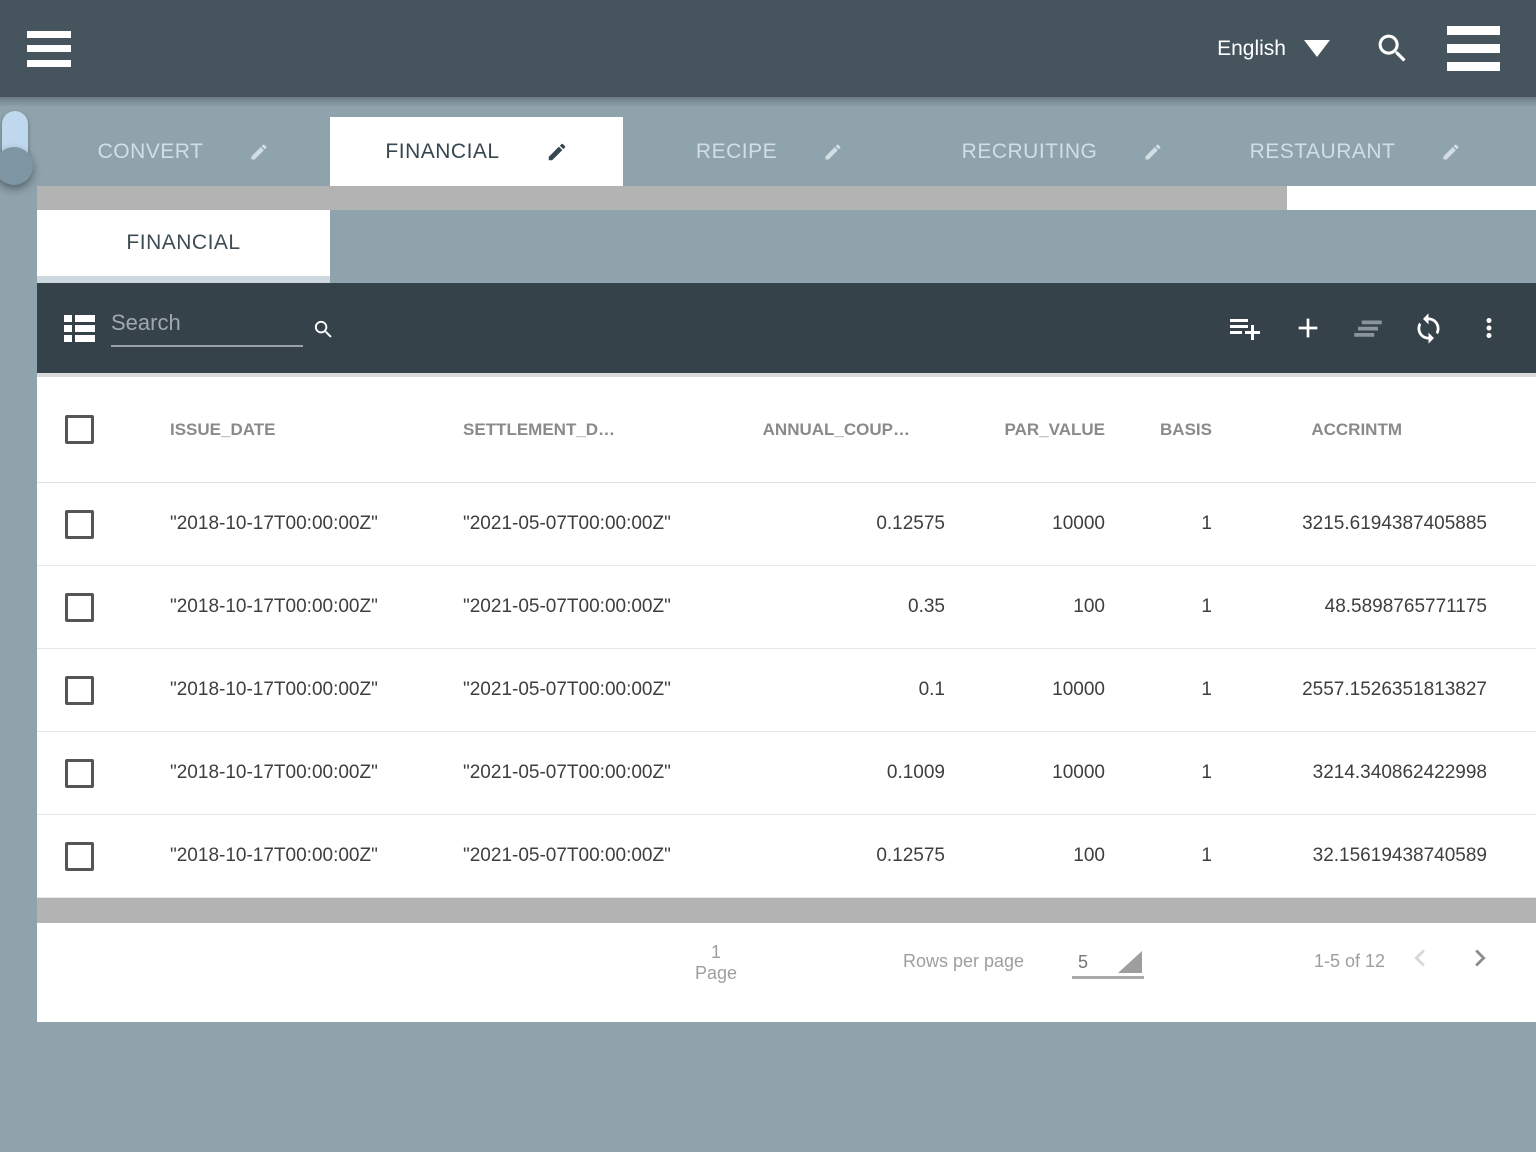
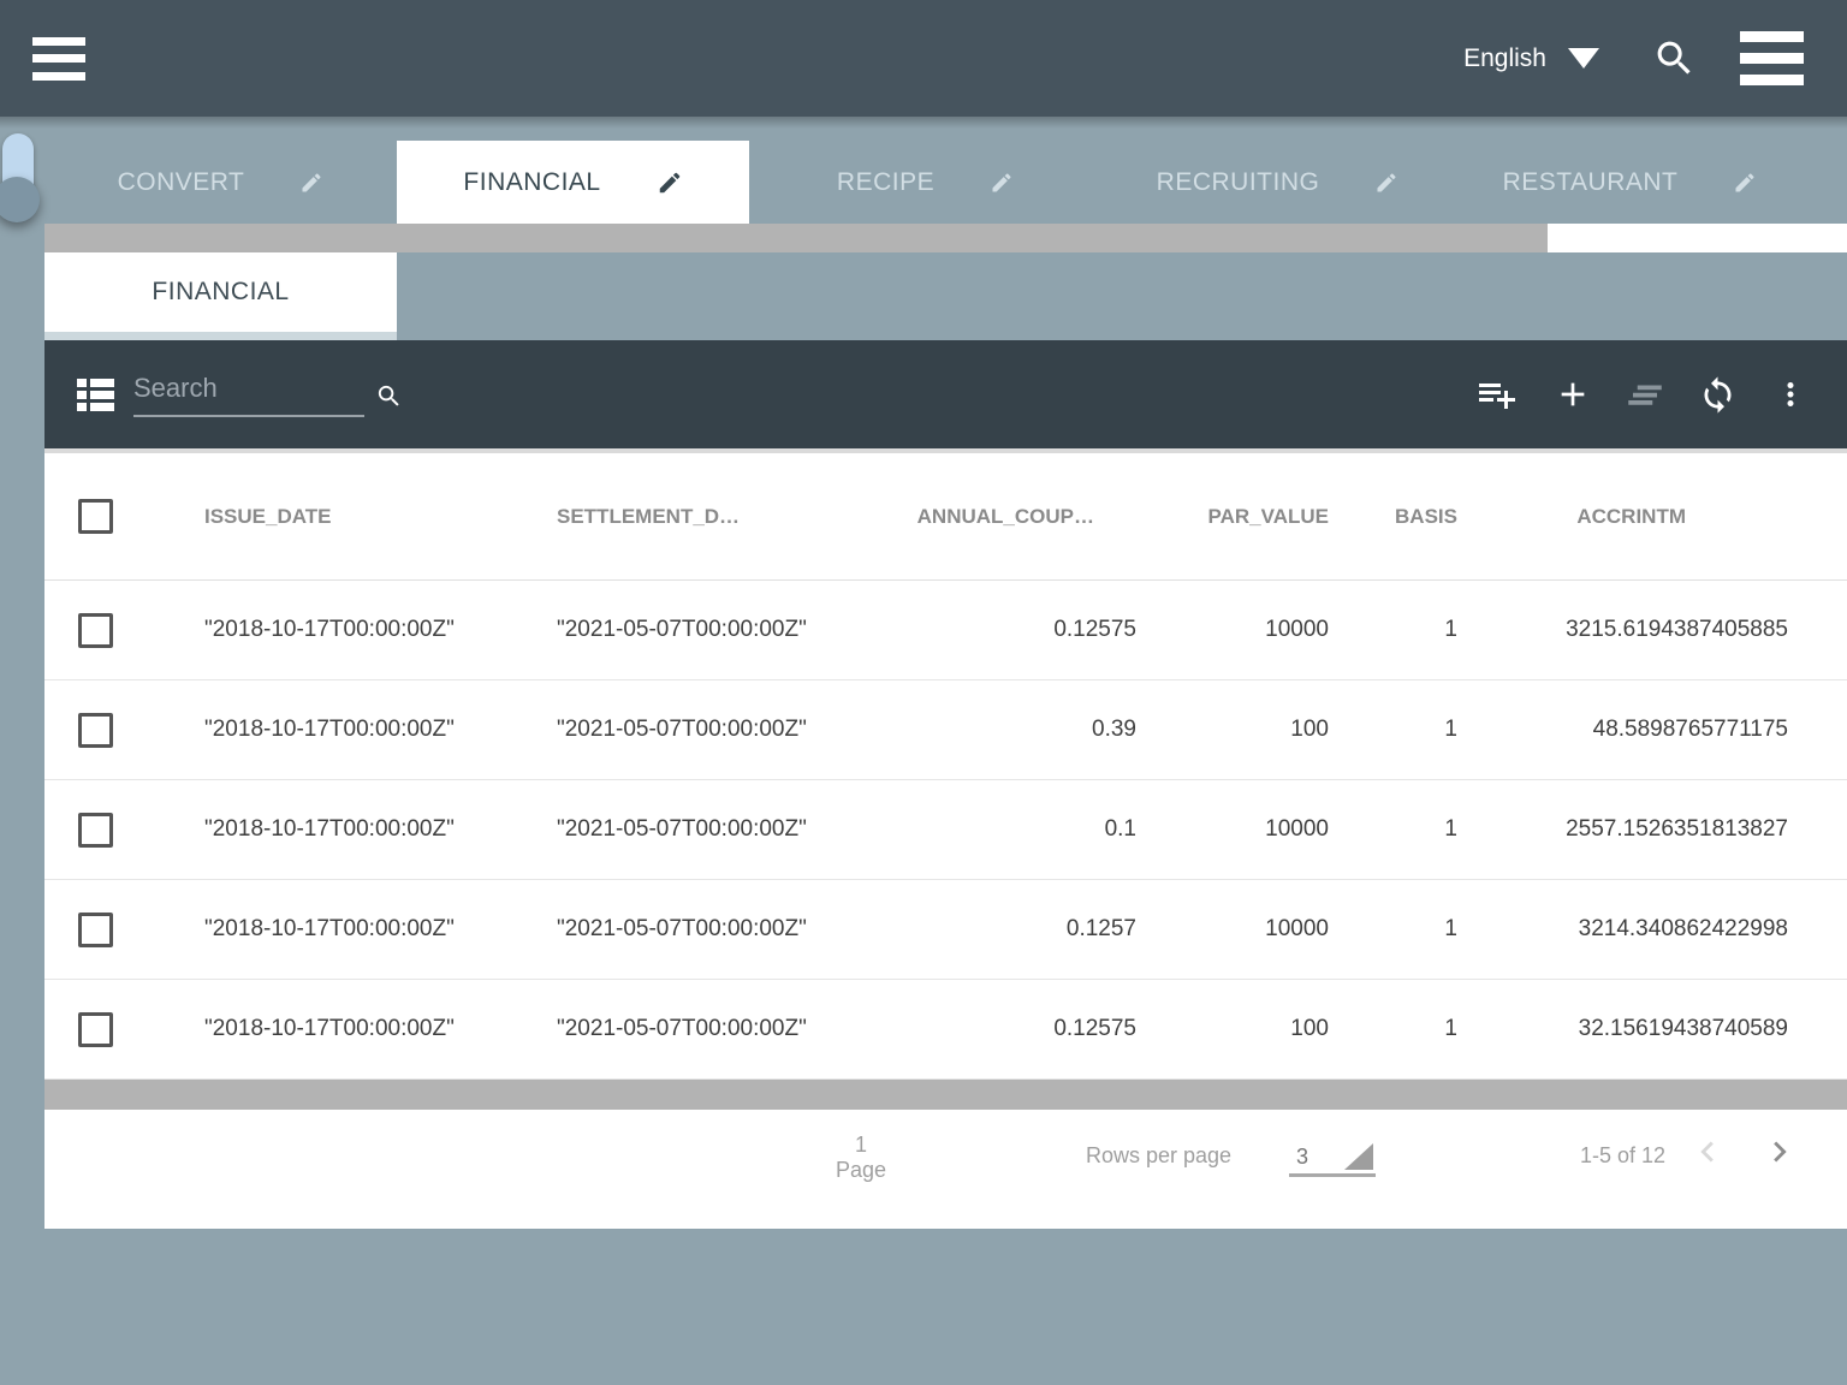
  English
  CONVERT
  FINANCIAL
  RECIPE
  RECRUITING
  RESTAURANT
  FINANCIAL
  Search
  ISSUE_DATE
  SETTLEMENT_D…
  ANNUAL_COUP…
  PAR_VALUE
  BASIS
  ACCRINTM
  "2018-10-17T00:00:00Z"
  "2021-05-07T00:00:00Z"
  0.12575
  10000
  1
  3215.6194387405885
  "2018-10-17T00:00:00Z"
  "2021-05-07T00:00:00Z"
- 0.35
+ 0.39
  100
  1
  48.5898765771175
  "2018-10-17T00:00:00Z"
  "2021-05-07T00:00:00Z"
  0.1
  10000
  1
  2557.1526351813827
  "2018-10-17T00:00:00Z"
  "2021-05-07T00:00:00Z"
- 0.1009
+ 0.1257
  10000
  1
  3214.340862422998
  "2018-10-17T00:00:00Z"
  "2021-05-07T00:00:00Z"
  0.12575
  100
  1
  32.15619438740589
  1
  Page
  Rows per page
- 5
+ 3
  1-5 of 12
